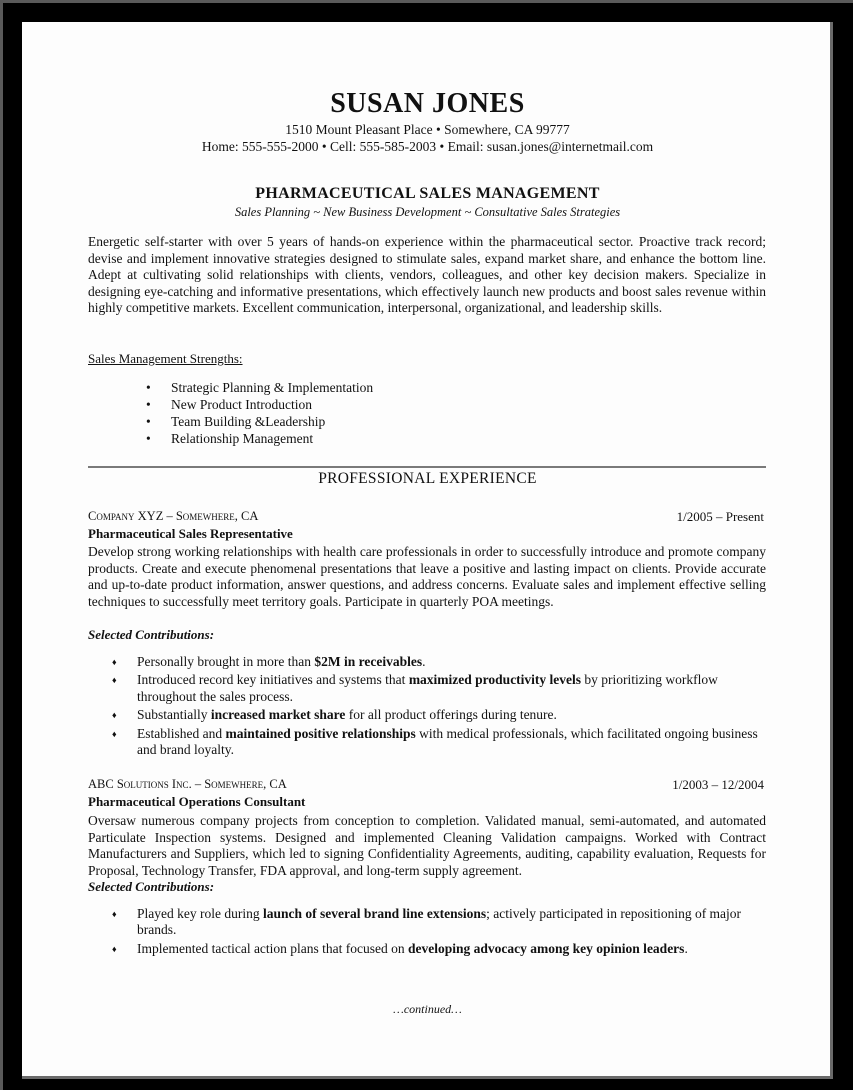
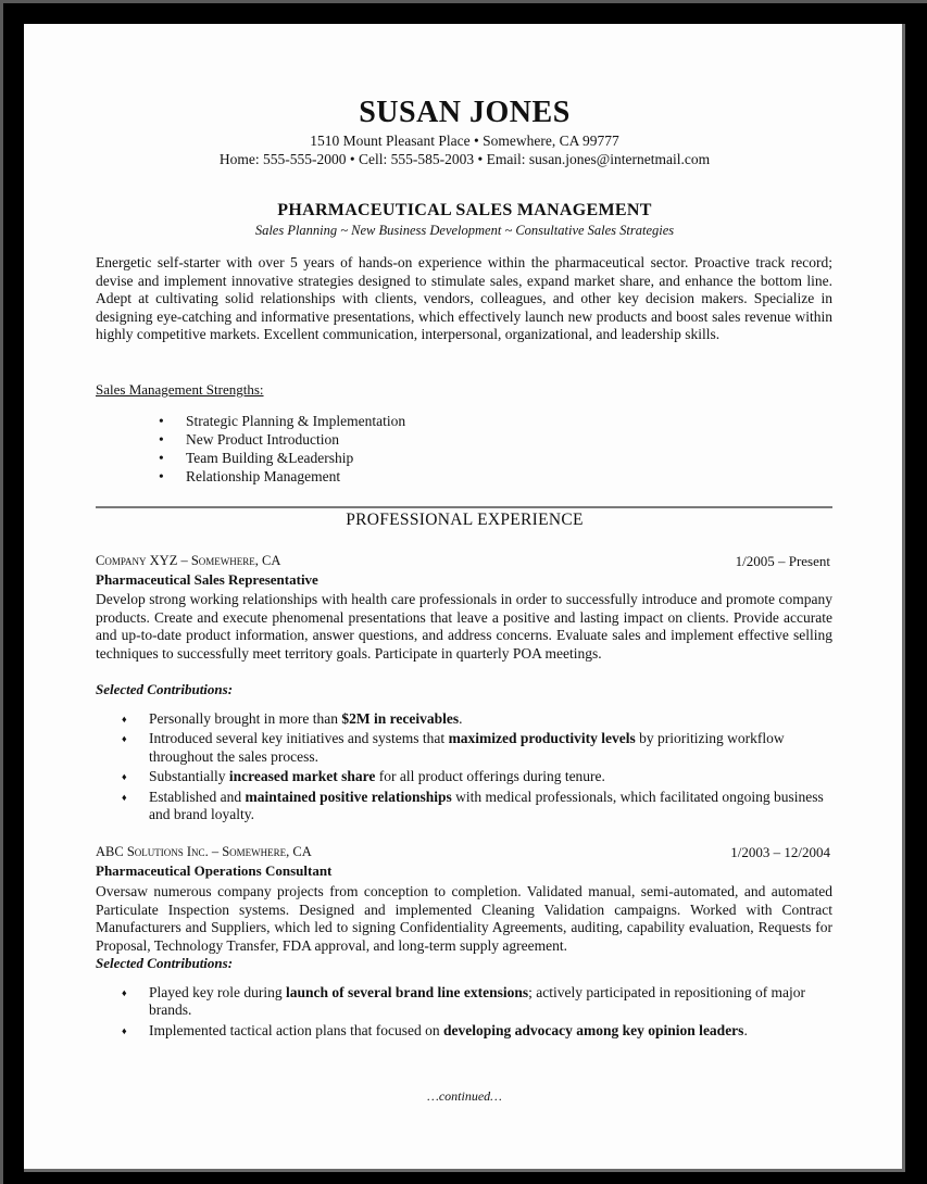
  SUSAN JONES
  1510 Mount Pleasant Place • Somewhere, CA 99777
  Home: 555-555-2000 • Cell: 555-585-2003 • Email: susan.jones@internetmail.com
  PHARMACEUTICAL SALES MANAGEMENT
  Sales Planning ~ New Business Development ~ Consultative Sales Strategies
  Energetic self-starter with over 5 years of hands-on experience within the pharmaceutical sector. Proactive track record; devise and implement innovative strategies designed to stimulate sales, expand market share, and enhance the bottom line. Adept at cultivating solid relationships with clients, vendors, colleagues, and other key decision makers. Specialize in designing eye-catching and informative presentations, which effectively launch new products and boost sales revenue within highly competitive markets. Excellent communication, interpersonal, organizational, and leadership skills.
  Sales Management Strengths:
  Strategic Planning & Implementation
  New Product Introduction
  Team Building &Leadership
  Relationship Management
  PROFESSIONAL EXPERIENCE
  Company XYZ – Somewhere, CA
  1/2005 – Present
  Pharmaceutical Sales Representative
  Develop strong working relationships with health care professionals in order to successfully introduce and promote company products. Create and execute phenomenal presentations that leave a positive and lasting impact on clients. Provide accurate and up-to-date product information, answer questions, and address concerns. Evaluate sales and implement effective selling techniques to successfully meet territory goals. Participate in quarterly POA meetings.
  Selected Contributions:
  Personally brought in more than $2M in receivables.
- Introduced record key initiatives and systems that maximized productivity levels by prioritizing workflow throughout the sales process.
+ Introduced several key initiatives and systems that maximized productivity levels by prioritizing workflow throughout the sales process.
  Substantially increased market share for all product offerings during tenure.
  Established and maintained positive relationships with medical professionals, which facilitated ongoing business and brand loyalty.
  ABC Solutions Inc. – Somewhere, CA
  1/2003 – 12/2004
  Pharmaceutical Operations Consultant
  Oversaw numerous company projects from conception to completion. Validated manual, semi-automated, and automated Particulate Inspection systems. Designed and implemented Cleaning Validation campaigns. Worked with Contract Manufacturers and Suppliers, which led to signing Confidentiality Agreements, auditing, capability evaluation, Requests for Proposal, Technology Transfer, FDA approval, and long-term supply agreement.
  Selected Contributions:
  Played key role during launch of several brand line extensions; actively participated in repositioning of major brands.
  Implemented tactical action plans that focused on developing advocacy among key opinion leaders.
  …continued…
